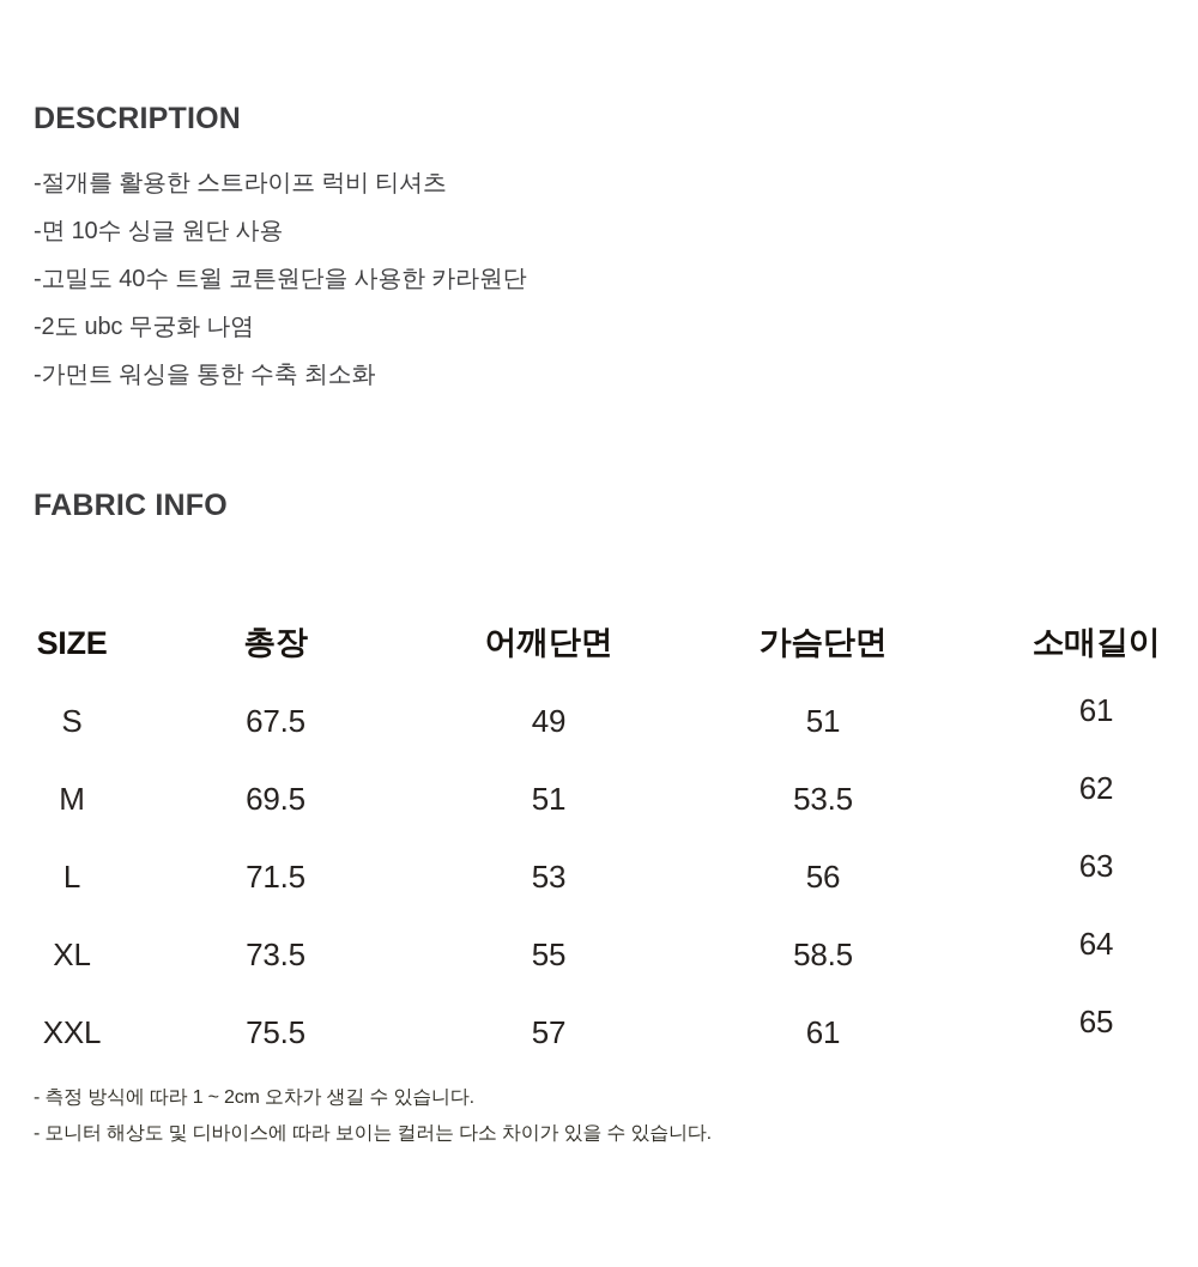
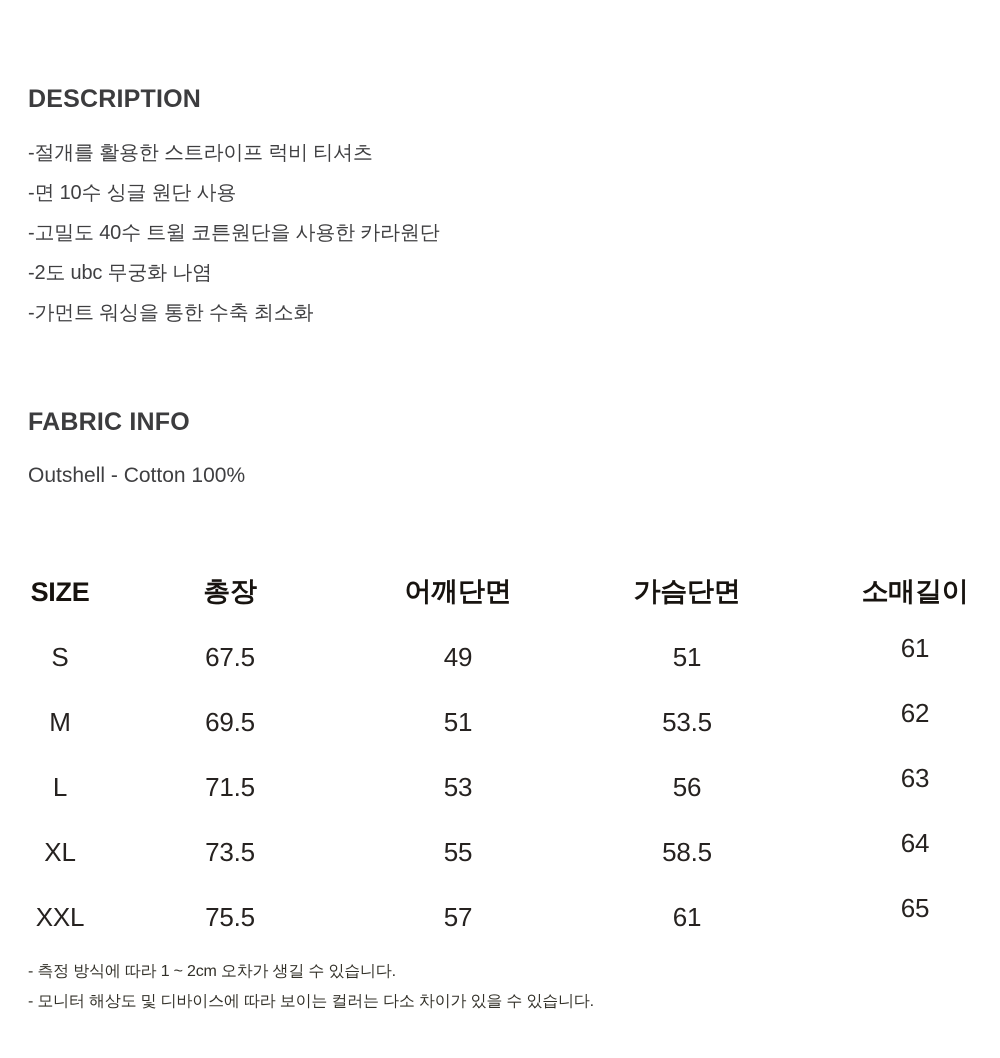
  DESCRIPTION
  -절개를 활용한 스트라이프 럭비 티셔츠
  -면 10수 싱글 원단 사용
  -고밀도 40수 트윌 코튼원단을 사용한 카라원단
  -2도 ubc 무궁화 나염
  -가먼트 워싱을 통한 수축 최소화
  FABRIC INFO
+ Outshell - Cotton 100%
  SIZE
  총장
  어깨단면
  가슴단면
  소매길이
  S
  67.5
  49
  51
  61
  M
  69.5
  51
  53.5
  62
  L
  71.5
  53
  56
  63
  XL
  73.5
  55
  58.5
  64
  XXL
  75.5
  57
  61
  65
  - 측정 방식에 따라 1 ~ 2cm 오차가 생길 수 있습니다.
  - 모니터 해상도 및 디바이스에 따라 보이는 컬러는 다소 차이가 있을 수 있습니다.
